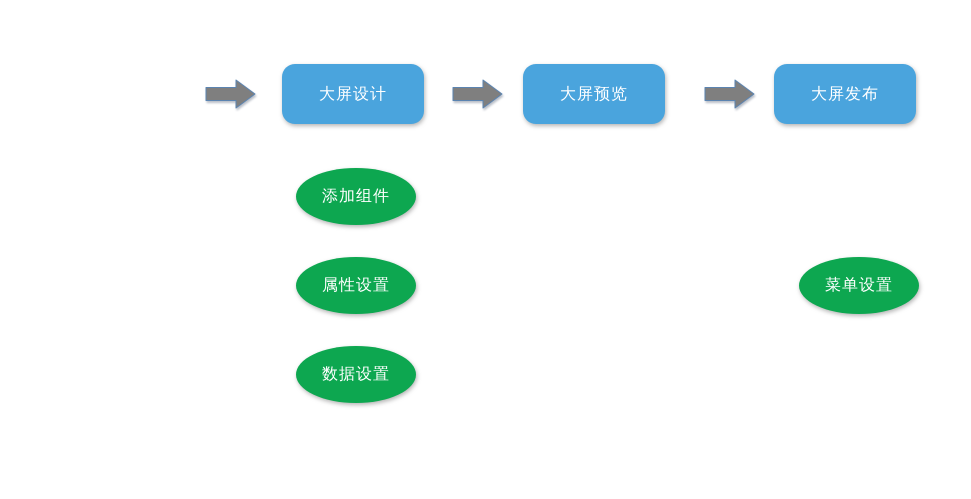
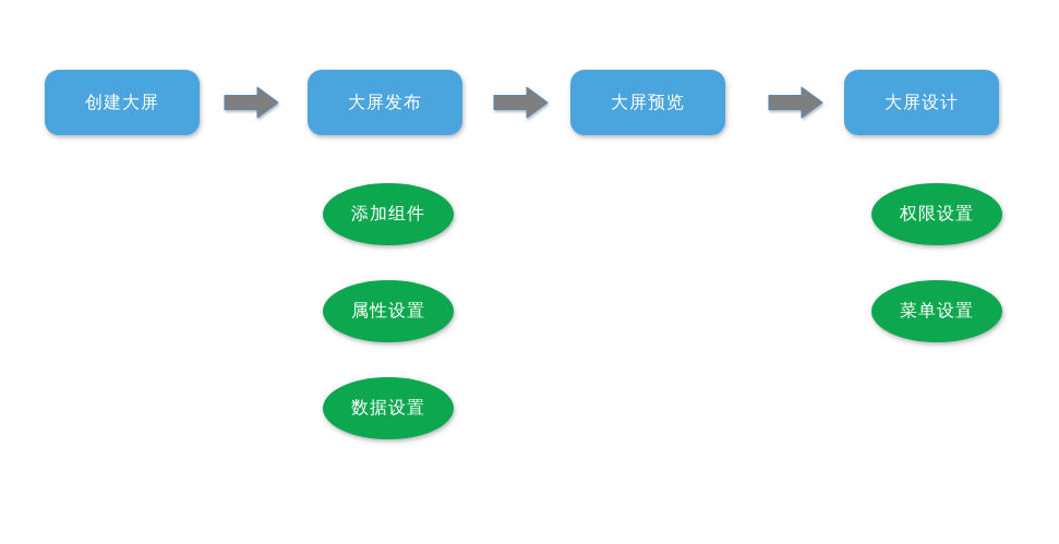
+ 创建大屏
- 大屏设计
+ 大屏发布
  大屏预览
- 大屏发布
+ 大屏设计
  添加组件
  属性设置
  数据设置
+ 权限设置
  菜单设置
